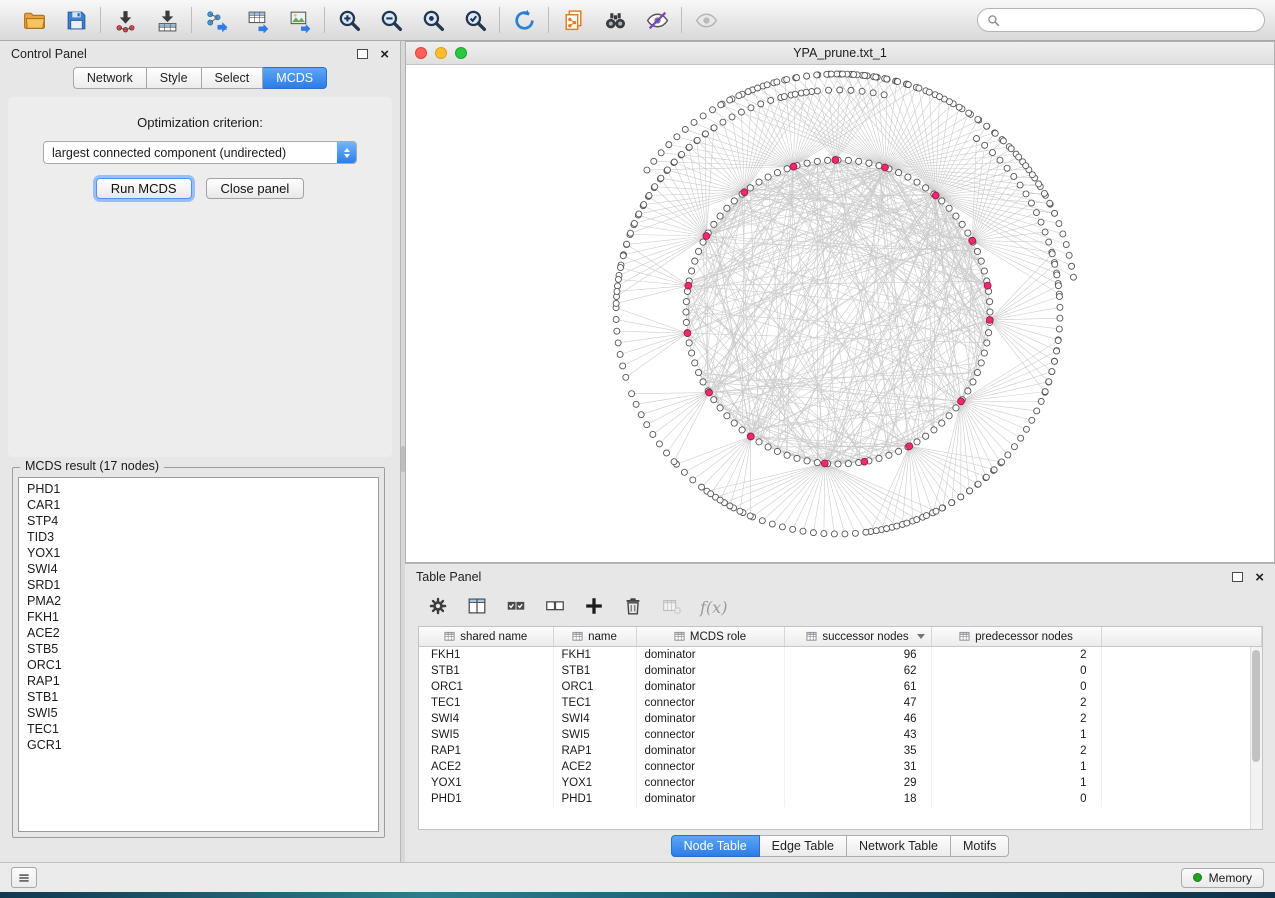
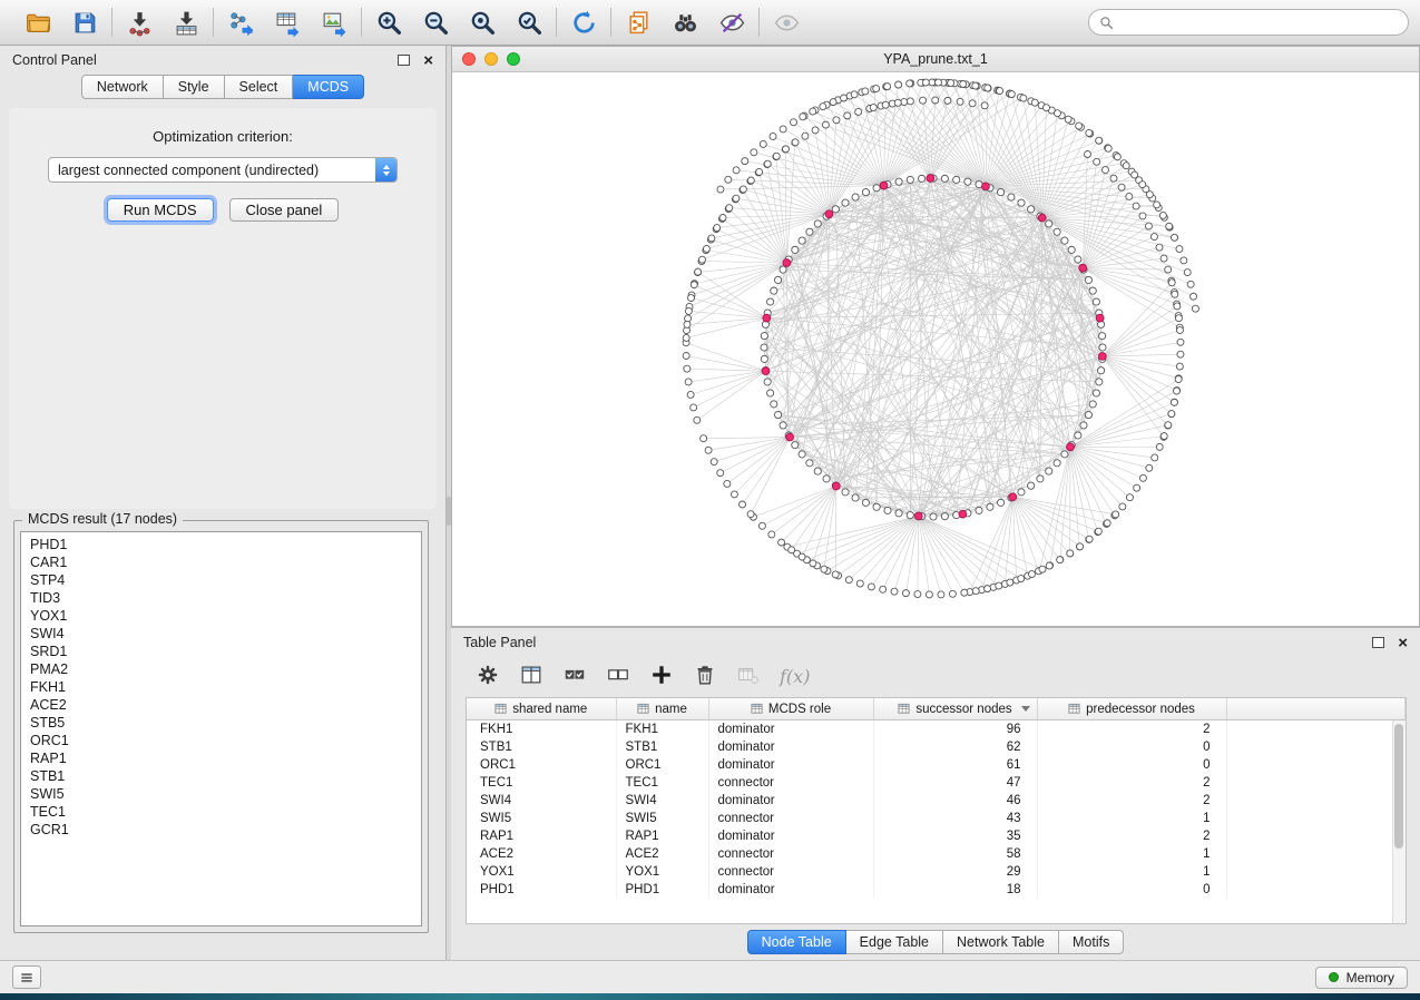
  Control Panel
  ×
  Network
  Style
  Select
  MCDS
  Optimization criterion:
  largest connected component (undirected)
  Run MCDS
  Close panel
  MCDS result (17 nodes)
  PHD1
  CAR1
  STP4
  TID3
  YOX1
  SWI4
  SRD1
  PMA2
  FKH1
  ACE2
  STB5
  ORC1
  RAP1
  STB1
  SWI5
  TEC1
  GCR1
  YPA_prune.txt_1
  Table Panel
  ×
  f(x)
  shared name	name	MCDS role	successor nodes	predecessor nodes
  FKH1	FKH1	dominator	96	2
  STB1	STB1	dominator	62	0
  ORC1	ORC1	dominator	61	0
  TEC1	TEC1	connector	47	2
  SWI4	SWI4	dominator	46	2
  SWI5	SWI5	connector	43	1
  RAP1	RAP1	dominator	35	2
- ACE2	ACE2	connector	31	1
+ ACE2	ACE2	connector	58	1
  YOX1	YOX1	connector	29	1
  PHD1	PHD1	dominator	18	0
  Node Table
  Edge Table
  Network Table
  Motifs
  Memory
